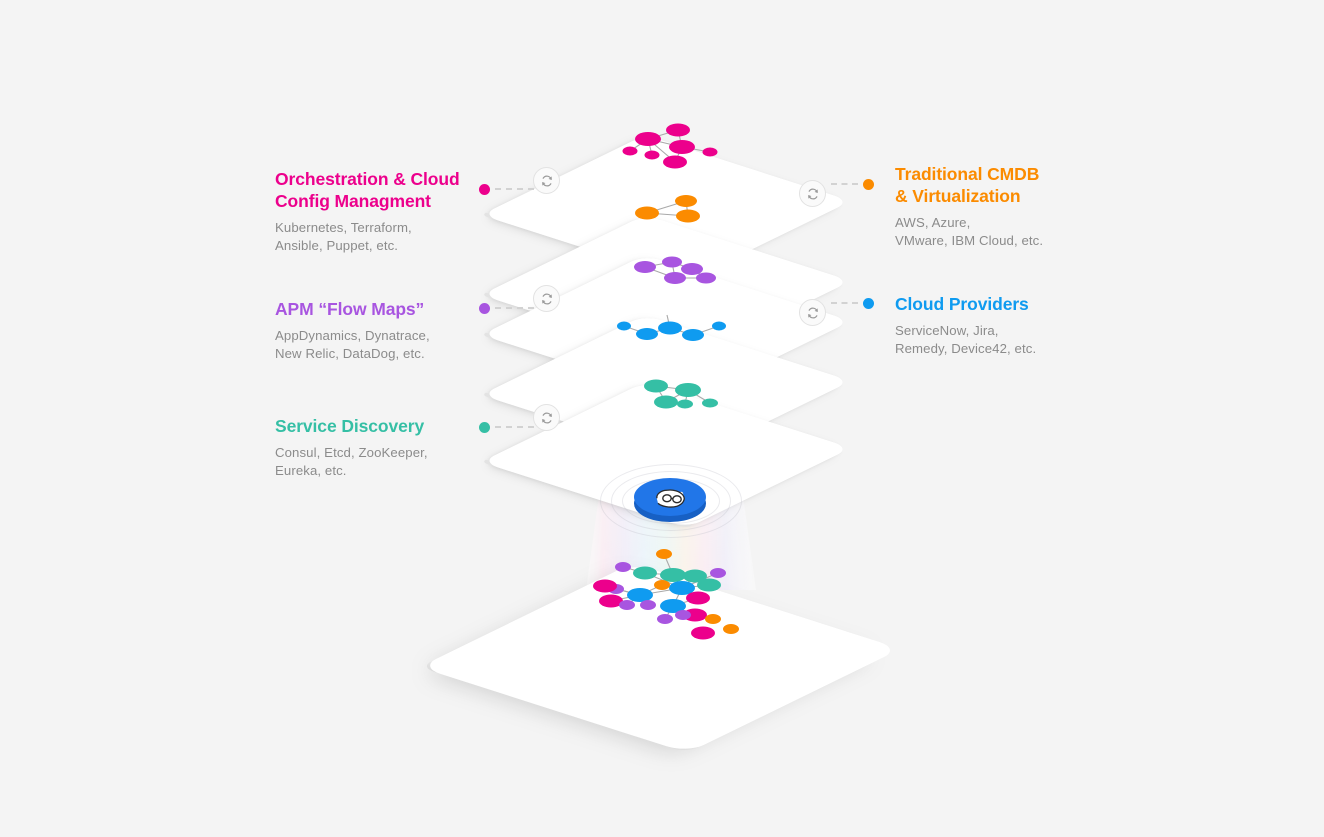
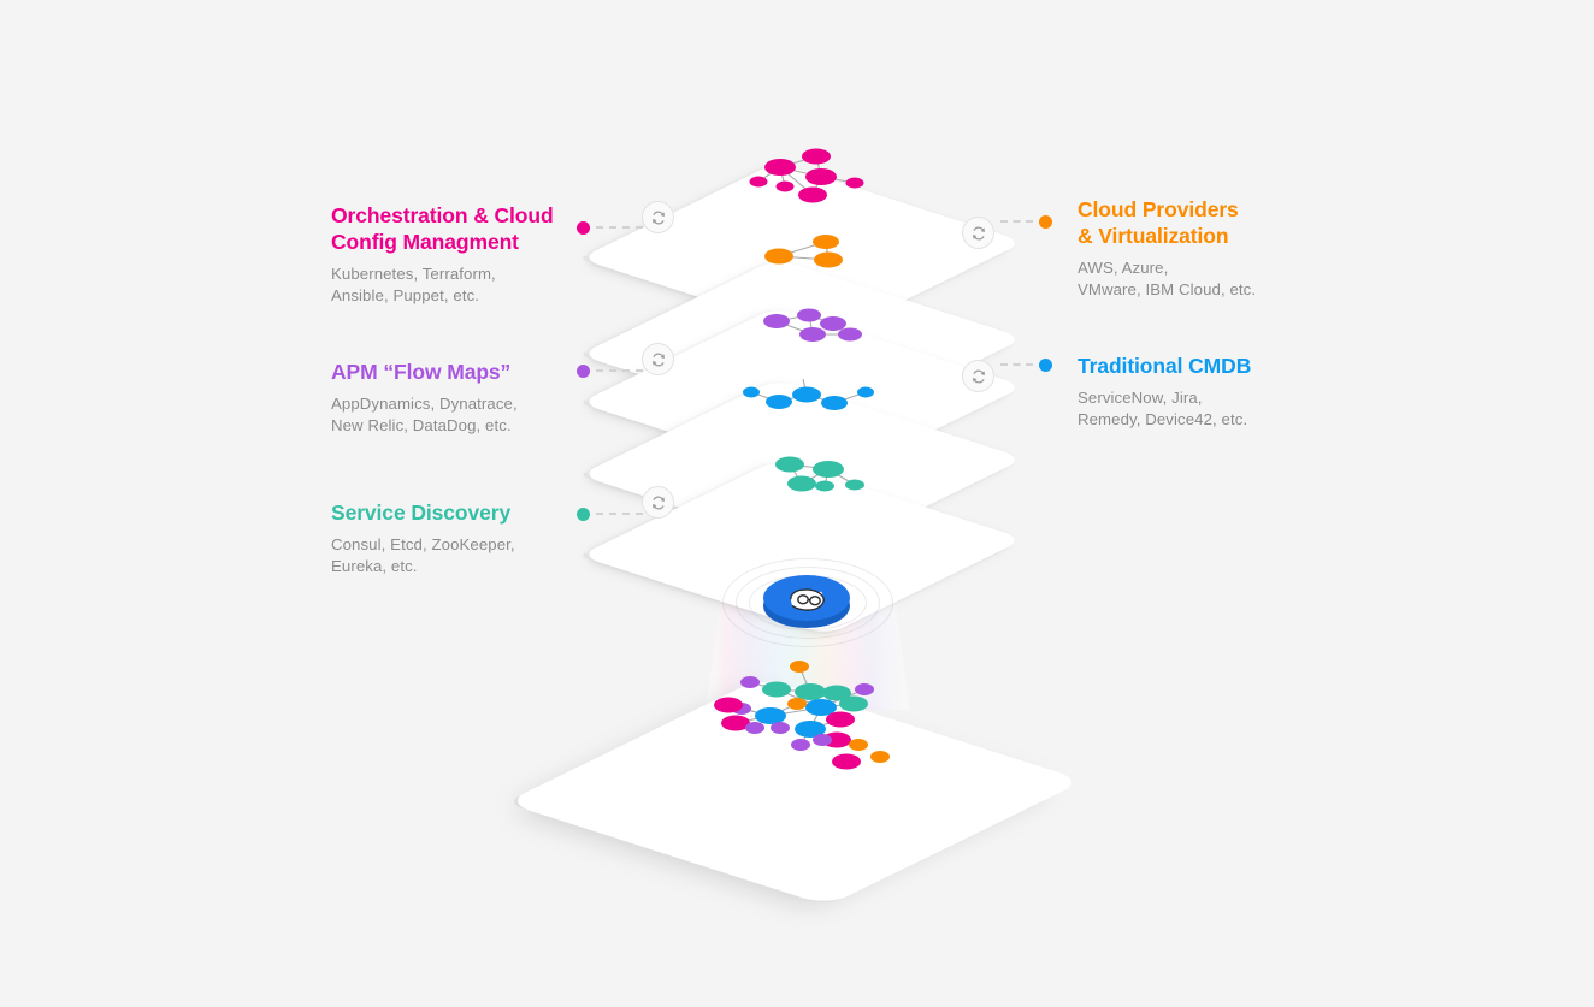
  Orchestration & Cloud
  Config Managment
  Kubernetes, Terraform,
  Ansible, Puppet, etc.
  APM “Flow Maps”
  AppDynamics, Dynatrace,
  New Relic, DataDog, etc.
  Service Discovery
  Consul, Etcd, ZooKeeper,
  Eureka, etc.
- Traditional CMDB
+ Cloud Providers
  & Virtualization
  AWS, Azure,
  VMware, IBM Cloud, etc.
- Cloud Providers
+ Traditional CMDB
  ServiceNow, Jira,
  Remedy, Device42, etc.
